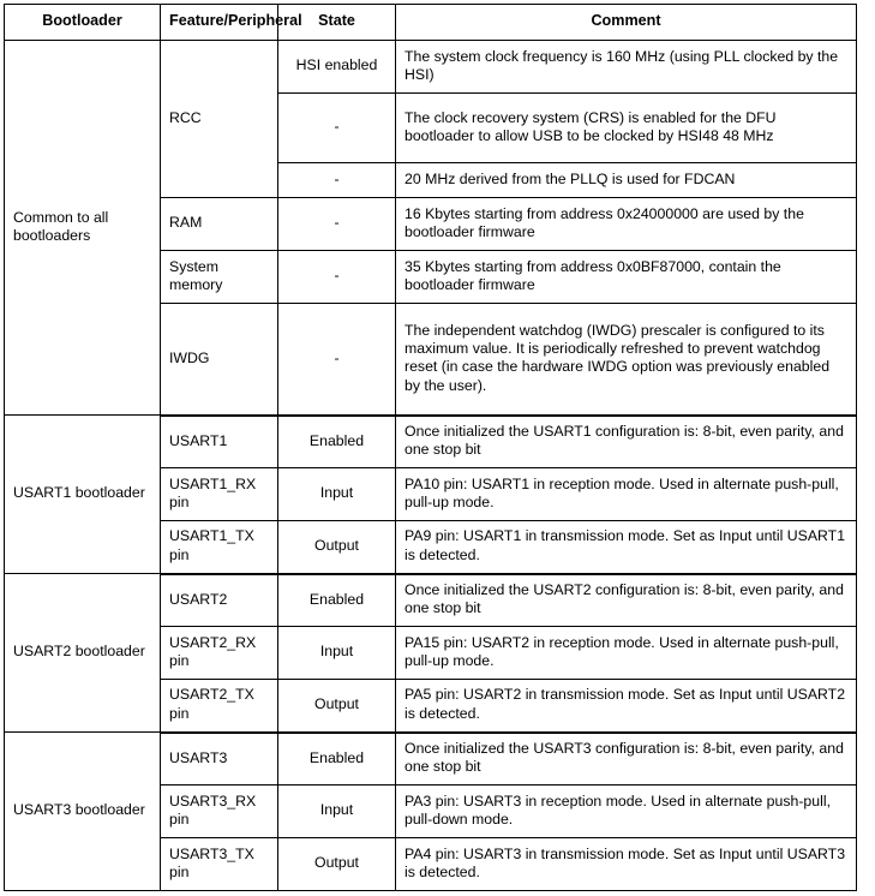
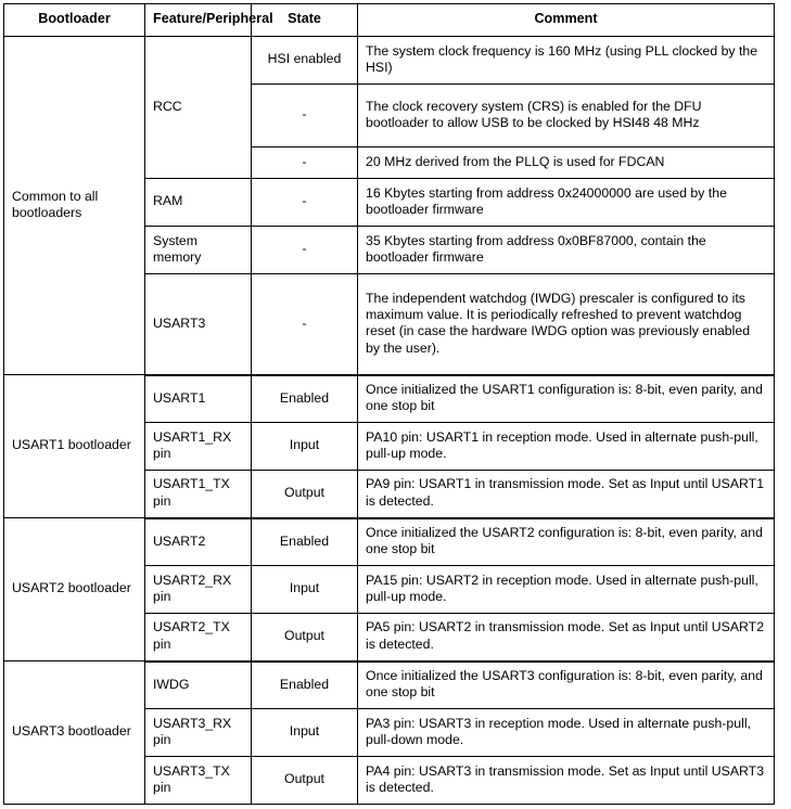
  Bootloader	Feature/Peripheral	State	Comment
  Common to all bootloaders	RCC	HSI enabled	The system clock frequency is 160 MHz (using PLL clocked by the HSI)
  -	The clock recovery system (CRS) is enabled for the DFU bootloader to allow USB to be clocked by HSI48 48 MHz
  -	20 MHz derived from the PLLQ is used for FDCAN
  RAM	-	16 Kbytes starting from address 0x24000000 are used by the bootloader firmware
  System memory	-	35 Kbytes starting from address 0x0BF87000, contain the bootloader firmware
- IWDG	-	The independent watchdog (IWDG) prescaler is configured to its maximum value. It is periodically refreshed to prevent watchdog reset (in case the hardware IWDG option was previously enabled by the user).
+ USART3	-	The independent watchdog (IWDG) prescaler is configured to its maximum value. It is periodically refreshed to prevent watchdog reset (in case the hardware IWDG option was previously enabled by the user).
  USART1 bootloader	USART1	Enabled	Once initialized the USART1 configuration is: 8-bit, even parity, and one stop bit
  USART1_RX pin	Input	PA10 pin: USART1 in reception mode. Used in alternate push-pull, pull-up mode.
  USART1_TX pin	Output	PA9 pin: USART1 in transmission mode. Set as Input until USART1 is detected.
  USART2 bootloader	USART2	Enabled	Once initialized the USART2 configuration is: 8-bit, even parity, and one stop bit
  USART2_RX pin	Input	PA15 pin: USART2 in reception mode. Used in alternate push-pull, pull-up mode.
  USART2_TX pin	Output	PA5 pin: USART2 in transmission mode. Set as Input until USART2 is detected.
- USART3 bootloader	USART3	Enabled	Once initialized the USART3 configuration is: 8-bit, even parity, and one stop bit
+ USART3 bootloader	IWDG	Enabled	Once initialized the USART3 configuration is: 8-bit, even parity, and one stop bit
  USART3_RX pin	Input	PA3 pin: USART3 in reception mode. Used in alternate push-pull, pull-down mode.
  USART3_TX pin	Output	PA4 pin: USART3 in transmission mode. Set as Input until USART3 is detected.
